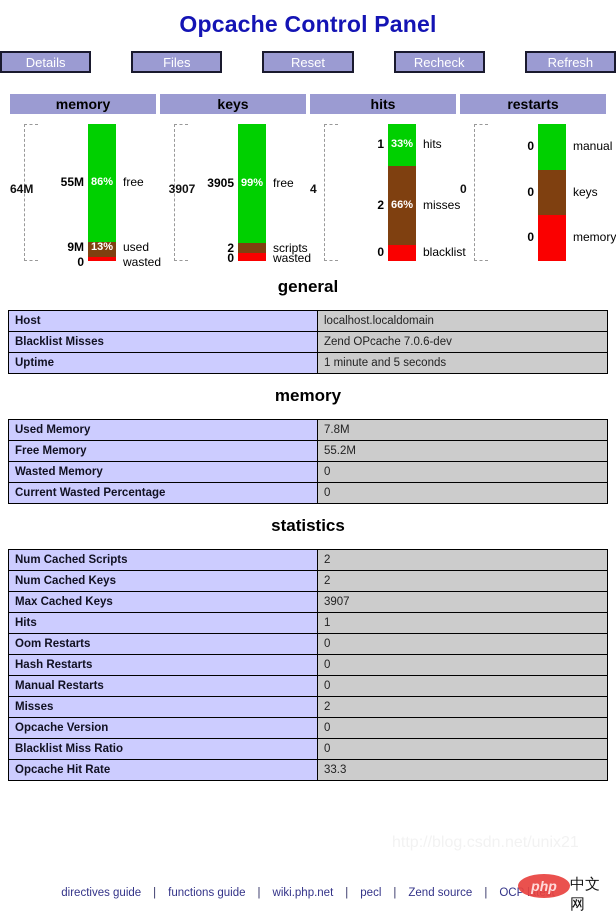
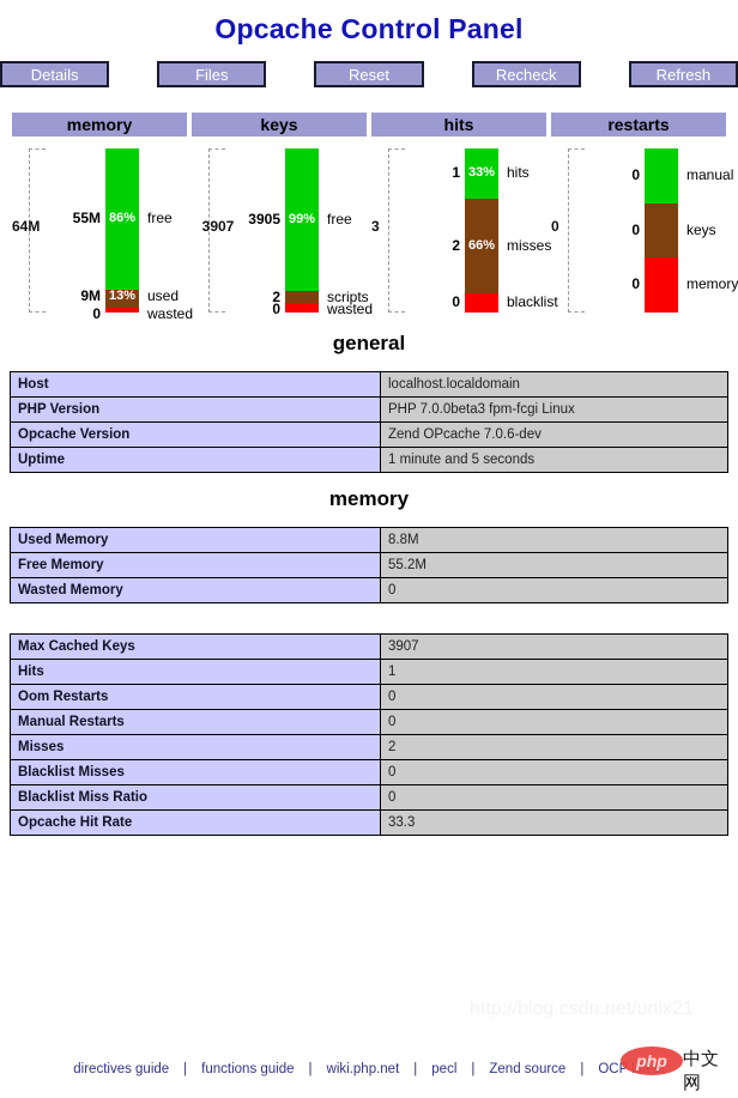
  Opcache Control Panel
  Details
  Files
  Reset
  Recheck
  Refresh
  memory
  64M
  55M
  86%
  free
  9M
  13%
  used
  0
  wasted
  keys
  3907
  3905
  99%
  free
  2
  scripts
  0
  wasted
  hits
- 4
+ 3
  1
  33%
  hits
  2
  66%
  misses
  0
  blacklist
  restarts
  0
  0
  manual
  0
  keys
  0
  memory
  general
  Host	localhost.localdomain
+ PHP Version	PHP 7.0.0beta3 fpm-fcgi Linux
- Blacklist Misses	Zend OPcache 7.0.6-dev
+ Opcache Version	Zend OPcache 7.0.6-dev
  Uptime	1 minute and 5 seconds
  memory
- Used Memory	7.8M
+ Used Memory	8.8M
  Free Memory	55.2M
  Wasted Memory	0
- Current Wasted Percentage	0
- statistics
- Num Cached Scripts	2
- Num Cached Keys	2
  Max Cached Keys	3907
  Hits	1
  Oom Restarts	0
- Hash Restarts	0
  Manual Restarts	0
  Misses	2
- Opcache Version	0
+ Blacklist Misses	0
  Blacklist Miss Ratio	0
  Opcache Hit Rate	33.3
  php
  中文网
  directives guide | functions guide | wiki.php.net | pecl | Zend source | OCP
